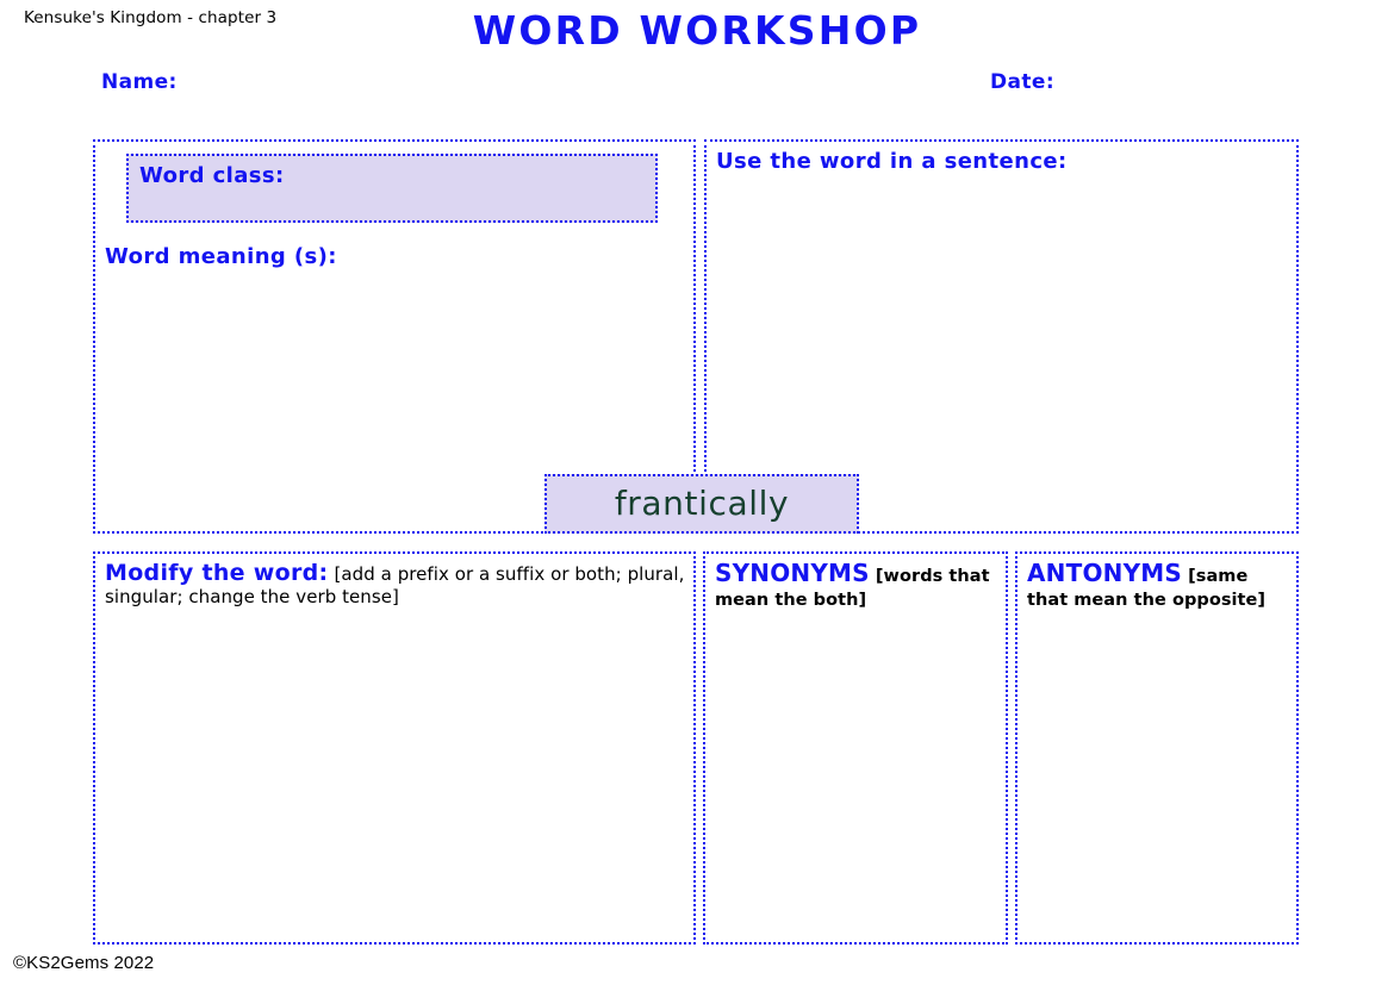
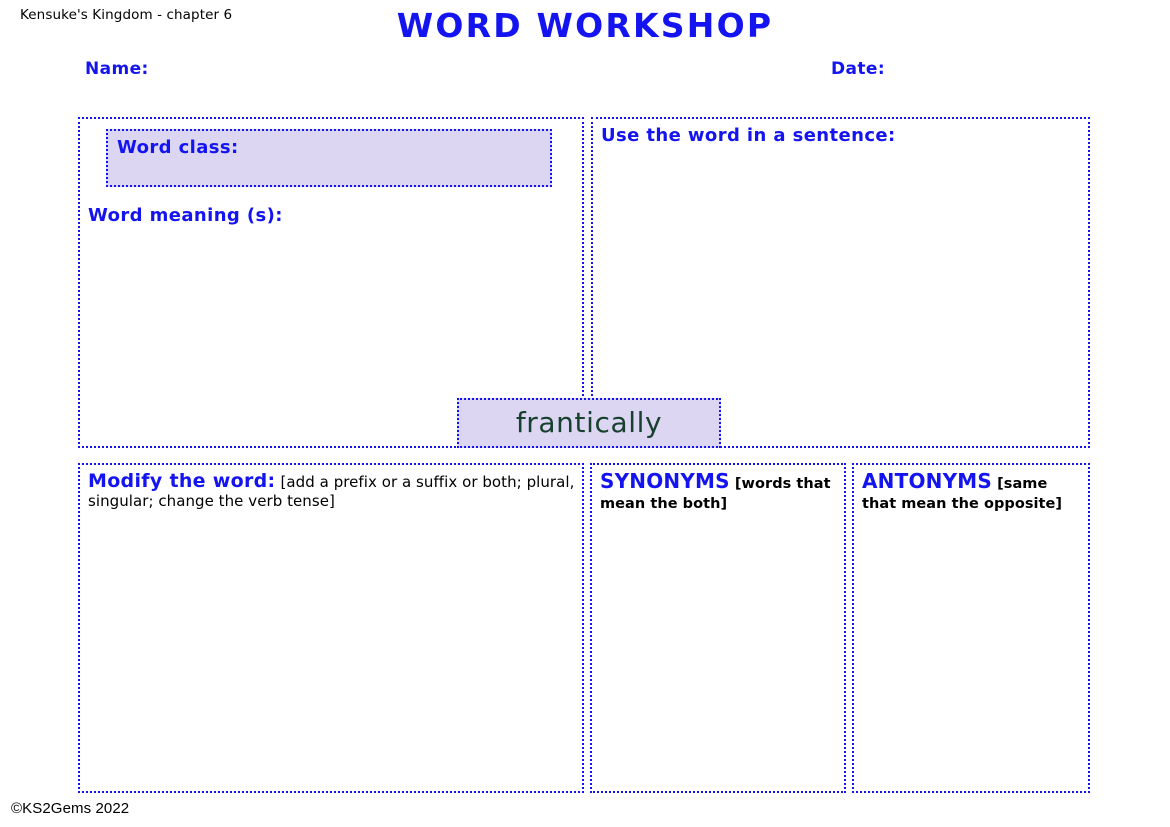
- Kensuke's Kingdom - chapter 3
+ Kensuke's Kingdom - chapter 6
  WORD WORKSHOP
  Name:
  Date:
  Word class:
  Word meaning (s):
  Use the word in a sentence:
  frantically
  Modify the word: [add a prefix or a suffix or both; plural, singular; change the verb tense]
  SYNONYMS [words that mean the both]
  ANTONYMS [same that mean the opposite]
  ©KS2Gems 2022
